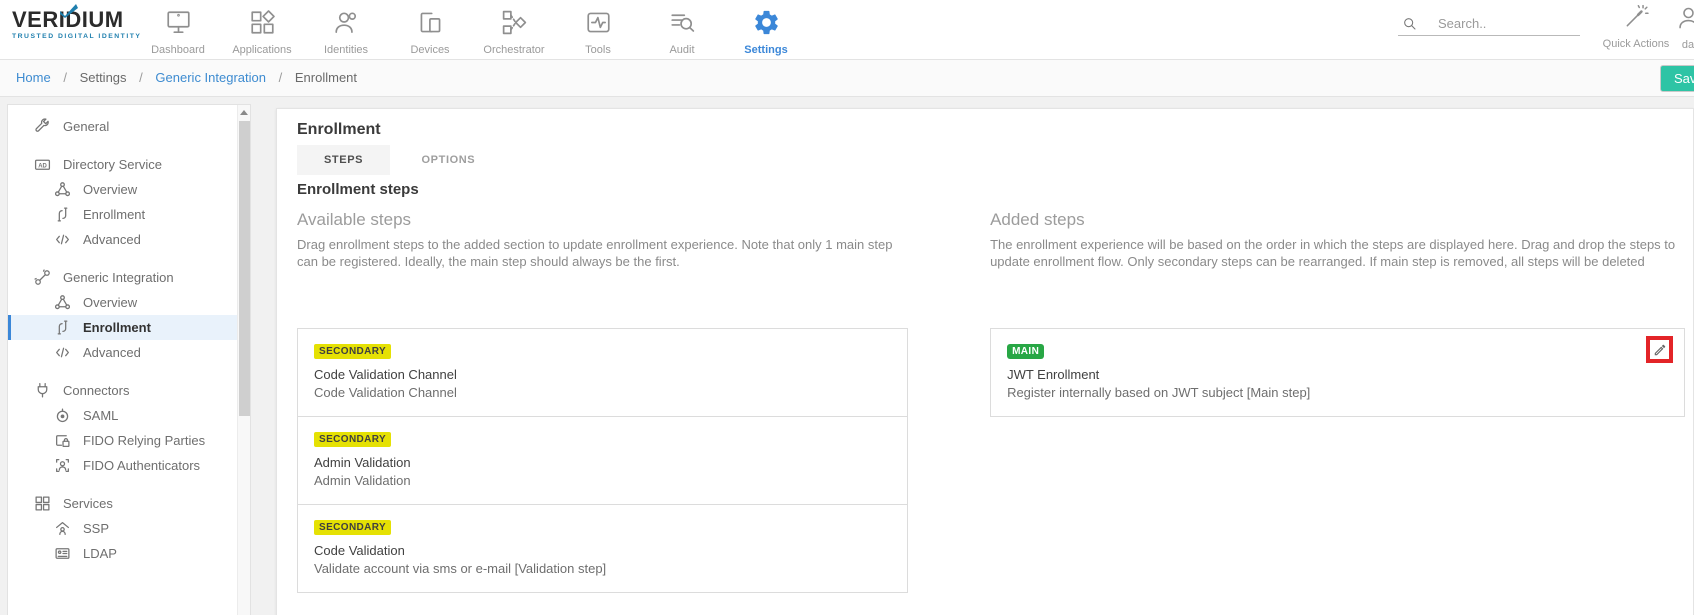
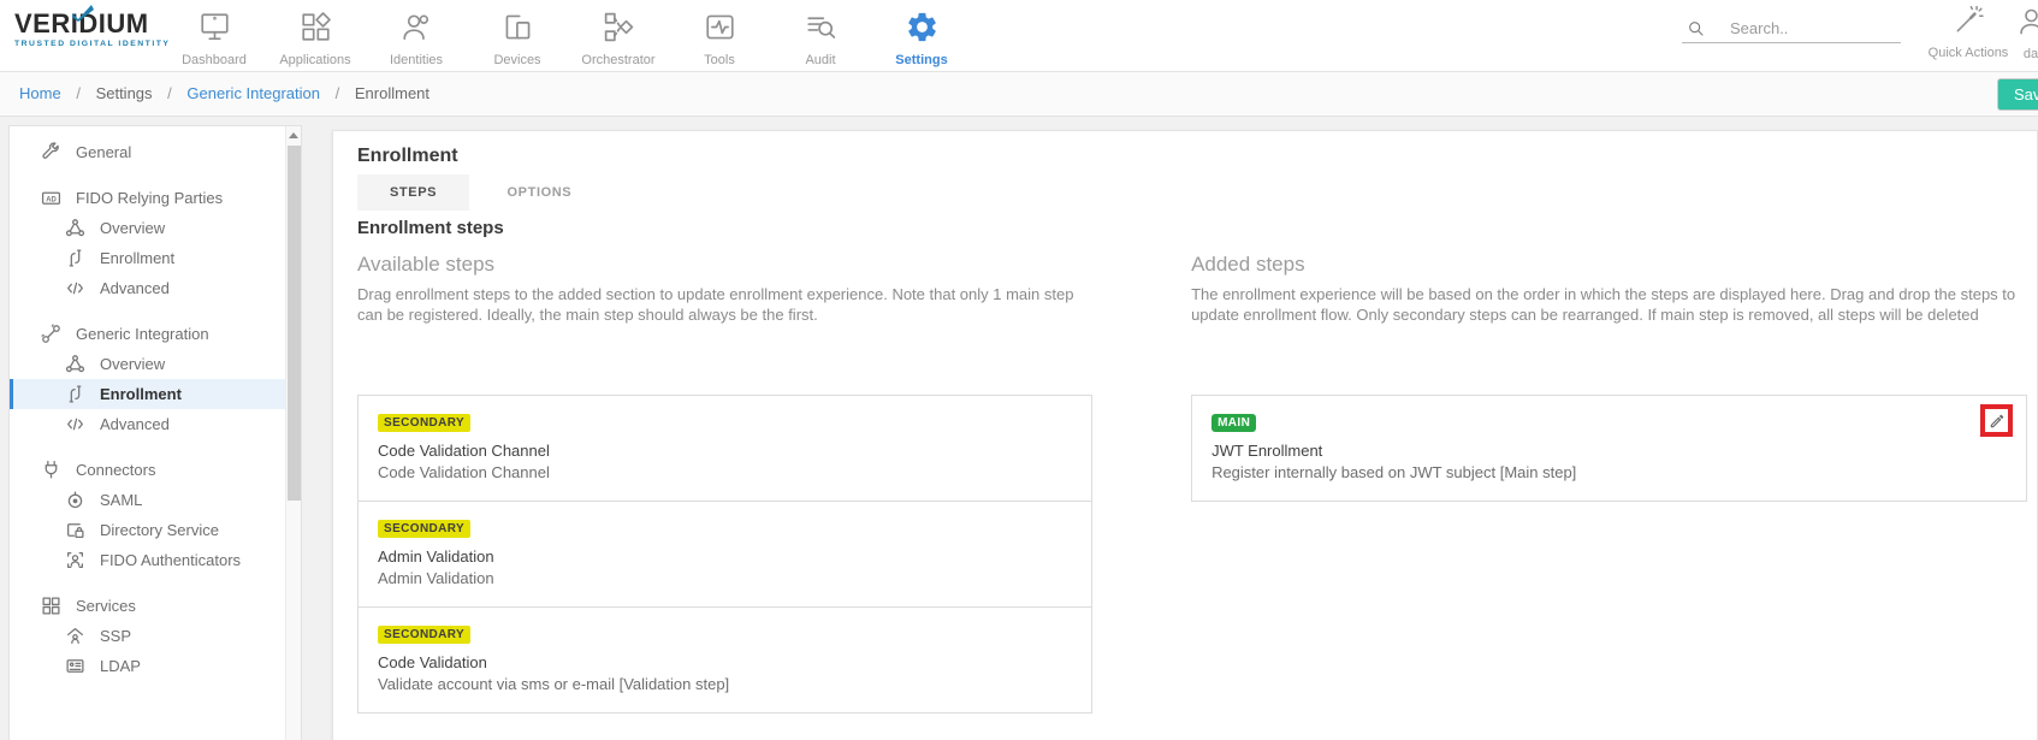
  VERIDIUM
  Dashboard
  Applications
  Identities
  Devices
  Orchestrator
  Tools
  Audit
  Settings
  Search..
  Quick Actions
  da
  Home / Settings / Generic Integration / Enrollment
  Sav
  General
- Directory Service
+ FIDO Relying Parties
  Overview
  Enrollment
  Advanced
  Generic Integration
  Overview
  Enrollment
  Advanced
  Connectors
  SAML
- FIDO Relying Parties
+ Directory Service
  FIDO Authenticators
  Services
  SSP
  LDAP
  Enrollment
  STEPS OPTIONS
  Enrollment steps
  Available steps
  Drag enrollment steps to the added section to update enrollment experience. Note that only 1 main step can be registered. Ideally, the main step should always be the first.
  SECONDARY
  Code Validation Channel
  Code Validation Channel
  SECONDARY
  Admin Validation
  Admin Validation
  SECONDARY
  Code Validation
  Validate account via sms or e-mail [Validation step]
  Added steps
  The enrollment experience will be based on the order in which the steps are displayed here. Drag and drop the steps to update enrollment flow. Only secondary steps can be rearranged. If main step is removed, all steps will be deleted
  MAIN
  JWT Enrollment
  Register internally based on JWT subject [Main step]
